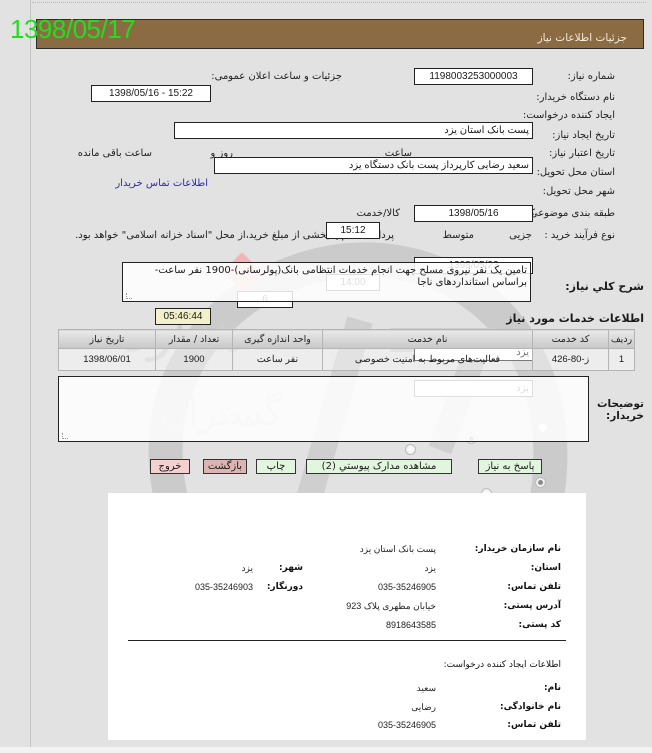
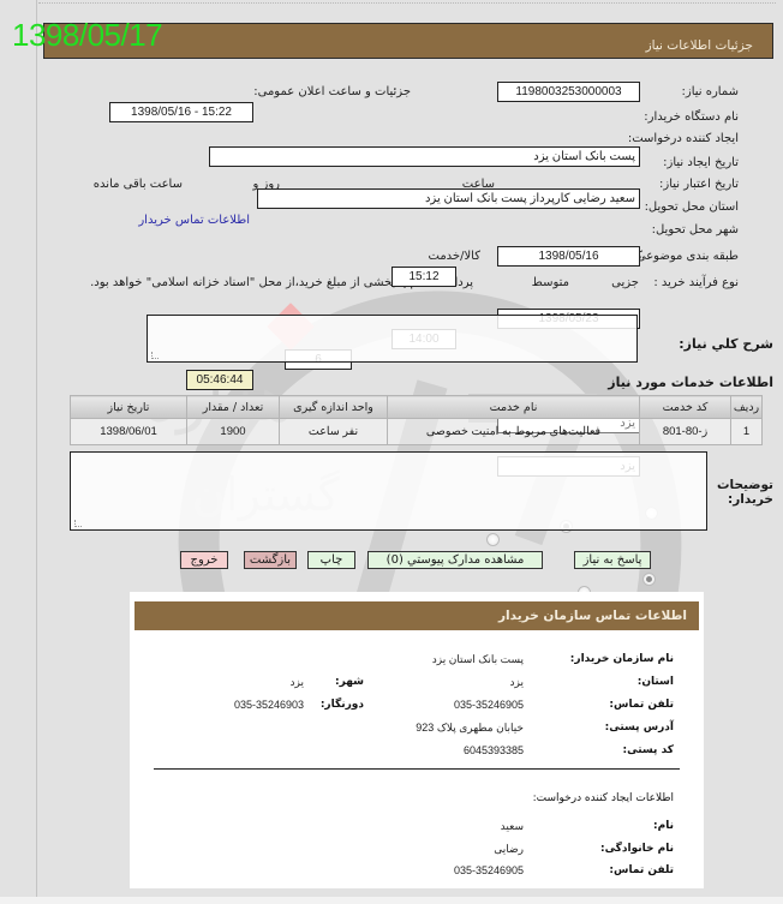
  1398/05/17
  جزئیات اطلاعات نیاز
  شماره نیاز:
  1198003253000003
  جزئیات و ساعت اعلان عمومی:
  1398/05/16 - 15:22
  نام دستگاه خریدار:
  پست بانک استان یزد
  ایجاد کننده درخواست:
- سعید رضایی کارپرداز پست بانک دستگاه یزد
+ سعید رضایی کارپرداز پست بانک استان یزد
  اطلاعات تماس خریدار
  تاریخ ایجاد نیاز:
  1398/05/16
  15:12
  تاریخ اعتبار نیاز:
  1398/05/23
  ساعت
  14:00
  6
  روز و
  05:46:44
  ساعت باقی مانده
  استان محل تحویل:
  یزد
  شهر محل تحویل:
  یزد
  طبقه بندی موضوعی
  کالا/خدمت
  نوع فرآیند خرید :
  جزیی
  متوسط
  پردخشی از مبلغ خرید،از محل "اسناد خزانه اسلامی" خواهد بود.
  شرح کلي نیاز:
- تامین یک نفر نیروی مسلح جهت انجام خدمات انتظامی بانک(پولرسانی)-1900 نفر ساعت- براساس استانداردهای ناجا
  اطلاعات خدمات مورد نیاز
  ردیف	کد خدمت	نام خدمت	واحد اندازه گیری	تعداد / مقدار	تاریخ نیاز
- 1	ز-80-426	فعالیت‌های مربوط به امنیت خصوصی	نفر ساعت	1900	1398/06/01
+ 1	ز-80-801	فعالیت‌های مربوط به امنیت خصوصی	نفر ساعت	1900	1398/06/01
  توضیحات خریدار:
  پاسخ به نیاز
- مشاهده مدارک پیوستي (2)
+ مشاهده مدارک پیوستي (0)
  چاپ
  بازگشت
  خروج
+ اطلاعات تماس سازمان خریدار
  نام سازمان خریدار:
  پست بانک استان یزد
  استان:
  یزد
  شهر:
  یزد
  تلفن تماس:
  035-35246905
  دورنگار:
  035-35246903
  آدرس پستی:
  خیابان مطهری پلاک 923
  کد پستی:
- 8918643585
+ 6045393385
  اطلاعات ایجاد کننده درخواست:
  نام:
  سعید
  نام خانوادگی:
  رضایی
  تلفن تماس:
  035-35246905
